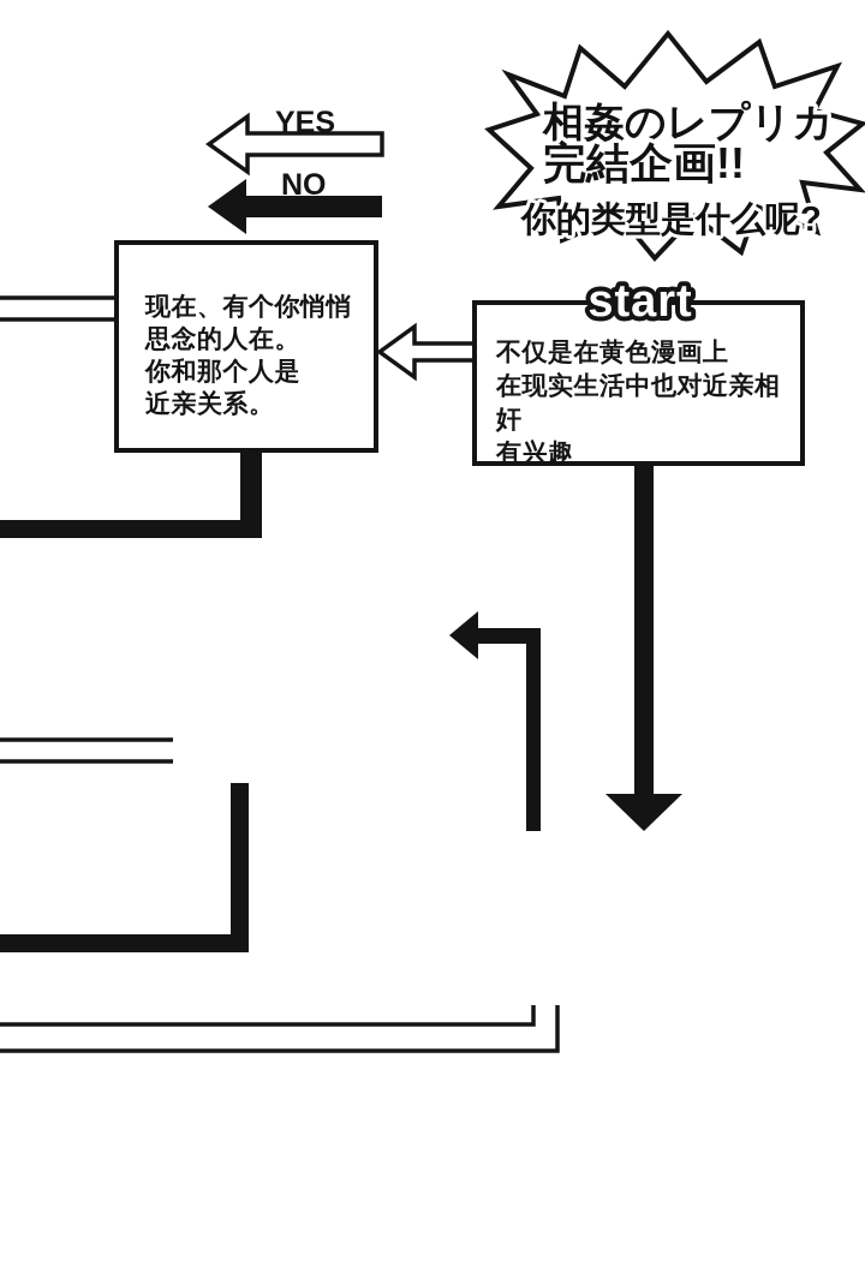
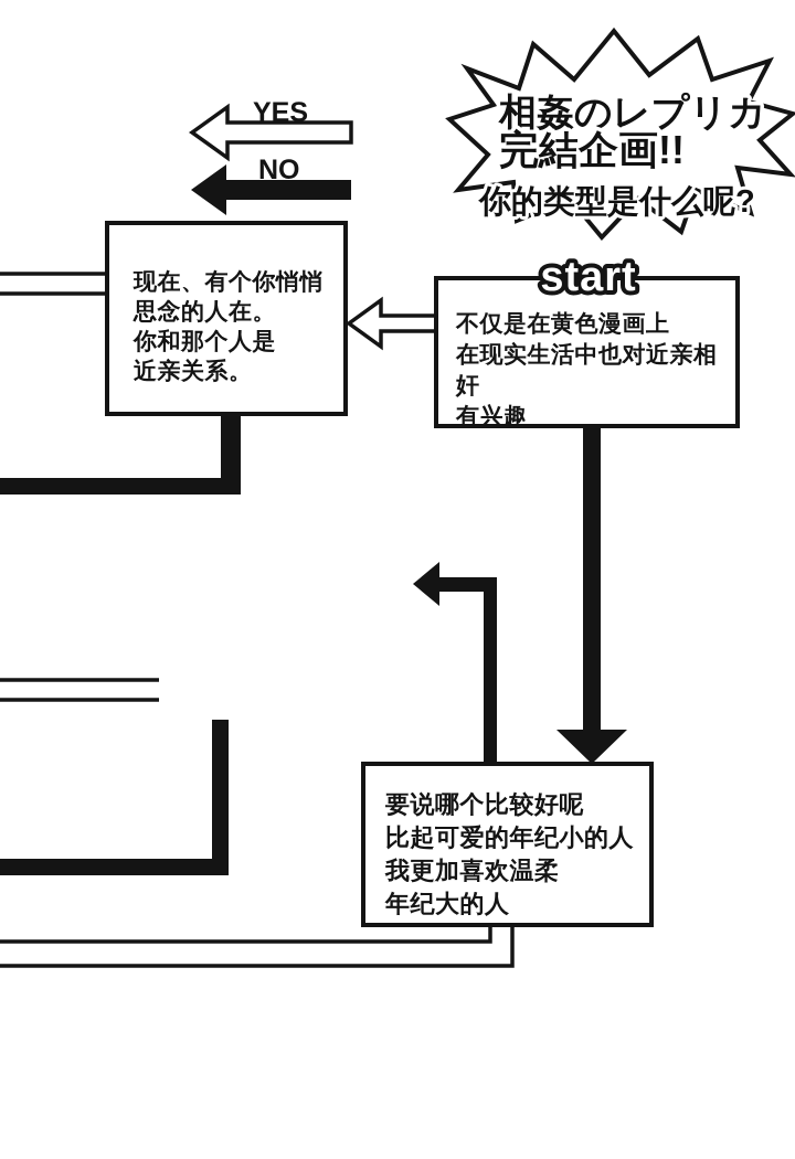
  YES
  NO
  相姦のレプリカ
  完結企画!!
  你的类型是什么呢?
  现在、有个你悄悄
  思念的人在。
  你和那个人是
  近亲关系。
  不仅是在黄色漫画上
  在现实生活中也对近亲相奸
  有兴趣
+ 要说哪个比较好呢
+ 比起可爱的年纪小的人
+ 我更加喜欢温柔
+ 年纪大的人
  start
